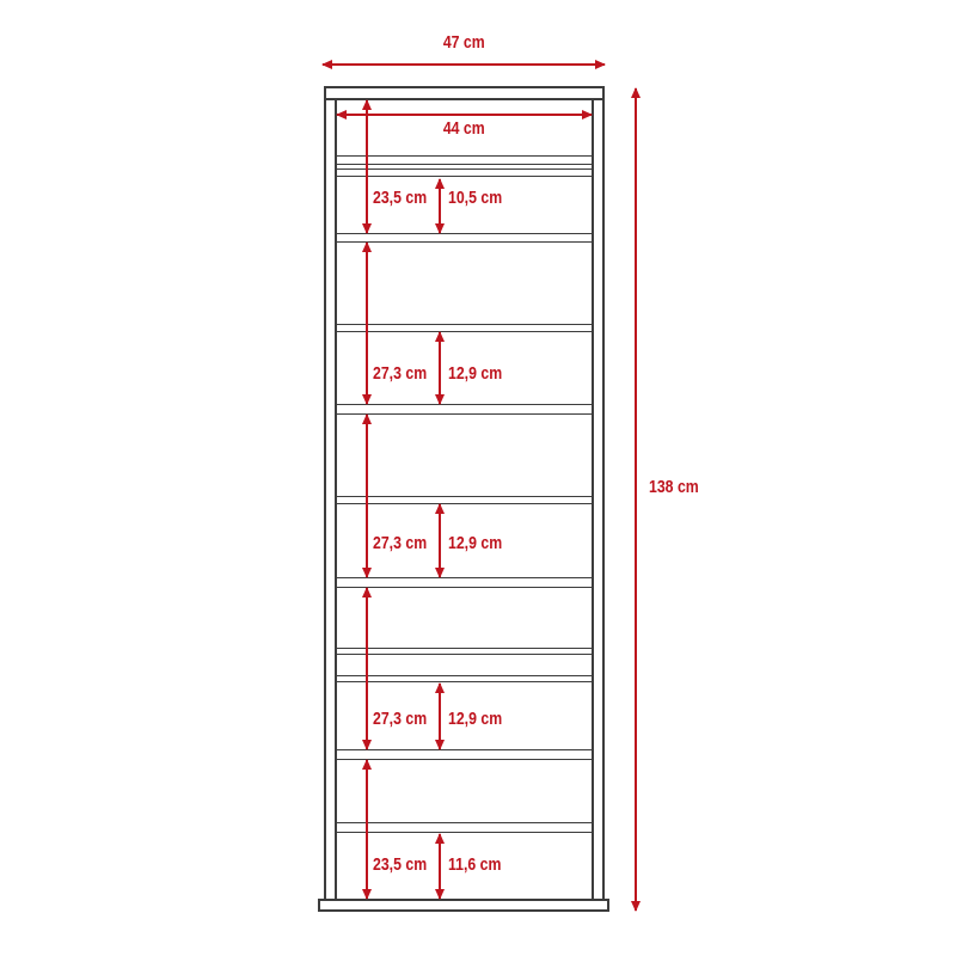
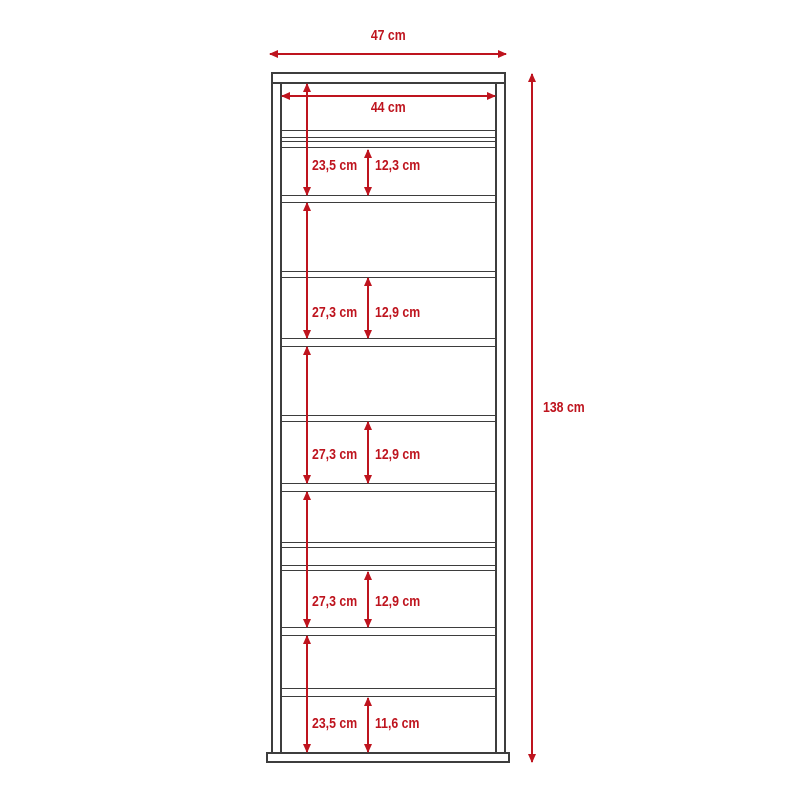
  47 cm
  44 cm
  138 cm
  23,5 cm
- 10,5 cm
+ 12,3 cm
  27,3 cm
  12,9 cm
  27,3 cm
  12,9 cm
  27,3 cm
  12,9 cm
  23,5 cm
  11,6 cm
